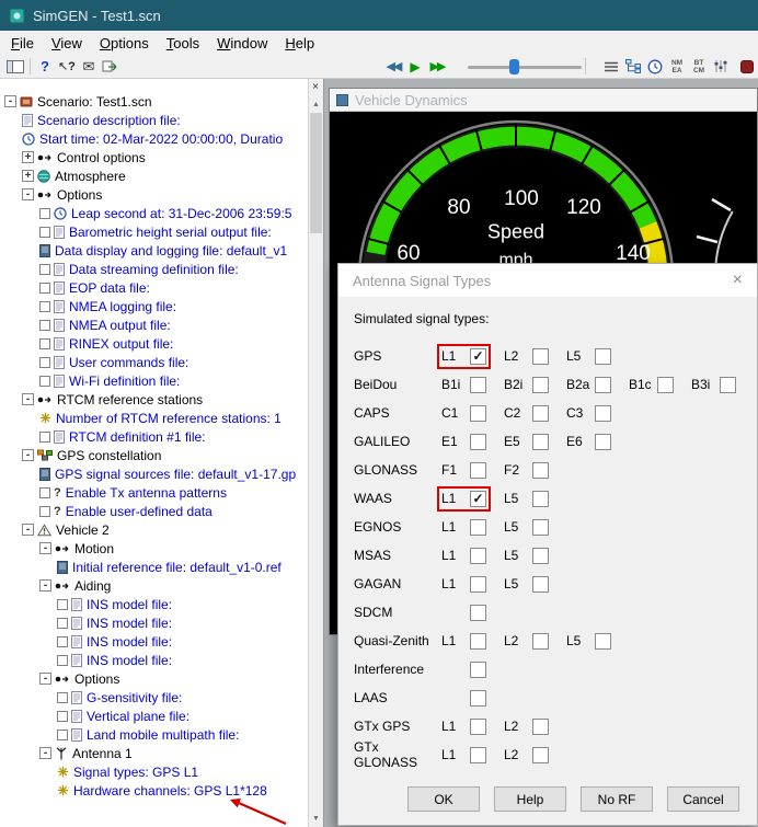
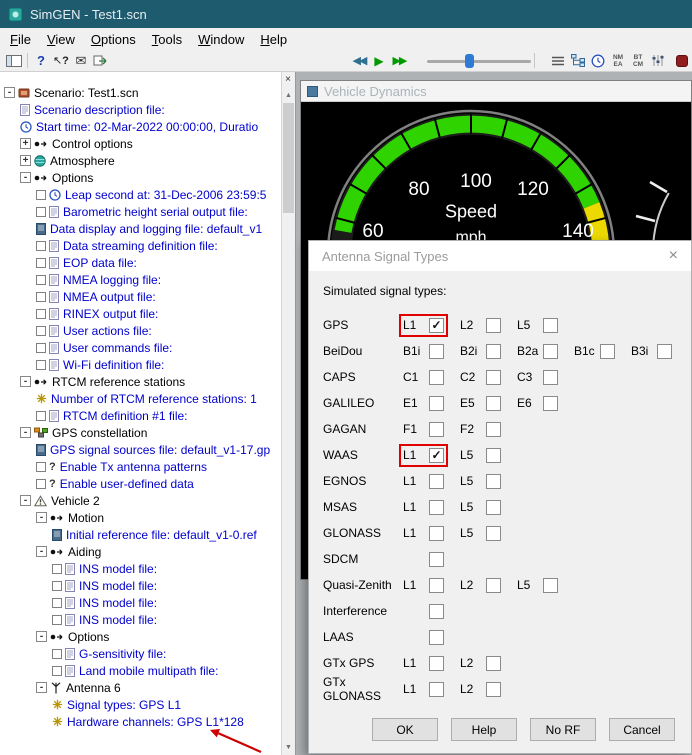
  SimGEN - Test1.scn
  File
  View
  Options
  Tools
  Window
  Help
  ?
  ↖?
  ✉
  ◀◀
  ▶
  ▶▶
  -
  Scenario: Test1.scn
  Scenario description file:
  Start time: 02-Mar-2022 00:00:00, Duratio
  +
  Control options
  +
  Atmosphere
  -
  Options
  Leap second at: 31-Dec-2006 23:59:5
  Barometric height serial output file:
  Data display and logging file: default_v1
  Data streaming definition file:
  EOP data file:
  NMEA logging file:
  NMEA output file:
  RINEX output file:
+ User actions file:
  User commands file:
  Wi-Fi definition file:
  -
  RTCM reference stations
  Number of RTCM reference stations: 1
  RTCM definition #1 file:
  -
  GPS constellation
  GPS signal sources file: default_v1-17.gp
  ?
  Enable Tx antenna patterns
  ?
  Enable user-defined data
  -
  Vehicle 2
  -
  Motion
  Initial reference file: default_v1-0.ref
  -
  Aiding
  INS model file:
  INS model file:
  INS model file:
  INS model file:
  -
  Options
  G-sensitivity file:
- Vertical plane file:
  Land mobile multipath file:
  -
- Antenna 1
+ Antenna 6
  Signal types: GPS L1
  Hardware channels: GPS L1*128
  ×
  Vehicle Dynamics
  Speed
  mph
  60
  80
  100
  120
  140
  Antenna Signal Types
  ×
  Simulated signal types:
  GPS
  L1
  ✓
  L2
  L5
  BeiDou
  B1i
  B2i
  B2a
  B1c
  B3i
  CAPS
  C1
  C2
  C3
  GALILEO
  E1
  E5
  E6
- GLONASS
+ GAGAN
  F1
  F2
  WAAS
  L1
  ✓
  L5
  EGNOS
  L1
  L5
  MSAS
  L1
  L5
- GAGAN
+ GLONASS
  L1
  L5
  SDCM
  Quasi-Zenith
  L1
  L2
  L5
  Interference
  LAAS
  GTx GPS
  L1
  L2
  GTx GLONASS
  L1
  L2
  OK
  Help
  No RF
  Cancel
